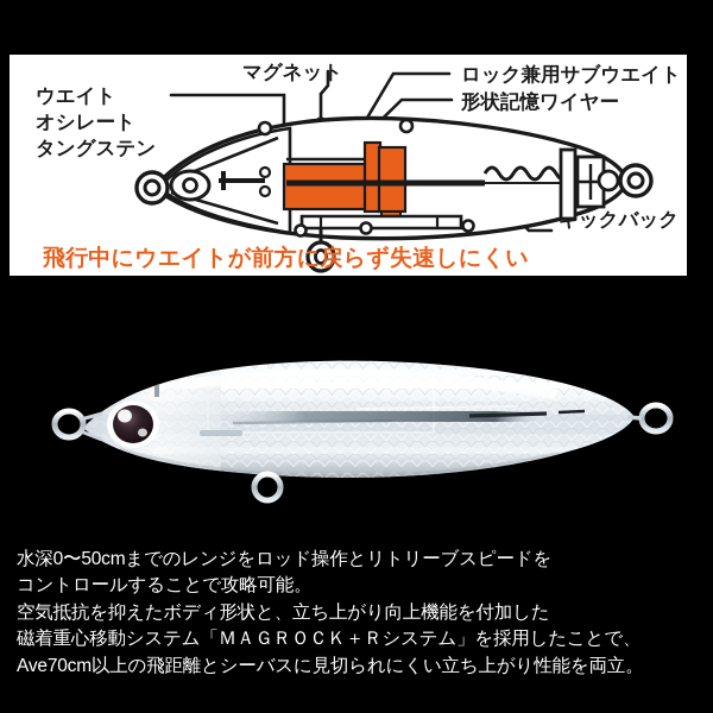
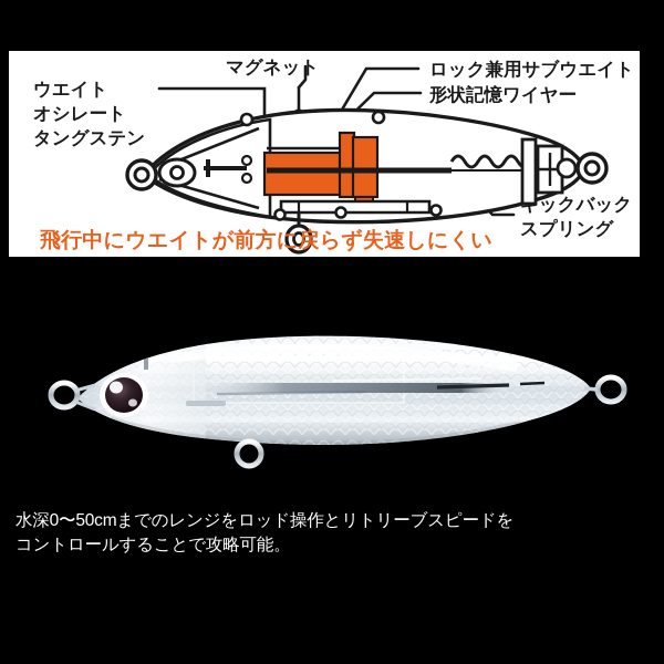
  ウエイト
  オシレート
  タングステン
  マグネット
  ロック兼用サブウエイト
  形状記憶ワイヤー
  ックバック
+ スプリング
  飛行中にウエイトが前方に戻らず失速しにくい
  水深0〜50cmまでのレンジをロッド操作とリトリーブスピードを
  コントロールすることで攻略可能。
- 空気抵抗を抑えたボディ形状と、立ち上がり向上機能を付加した
- 磁着重心移動システム「ＭＡＧＲＯＣＫ＋Ｒシステム」を採用したことで、
- Ave70cm以上の飛距離とシーバスに見切られにくい立ち上がり性能を両立。
